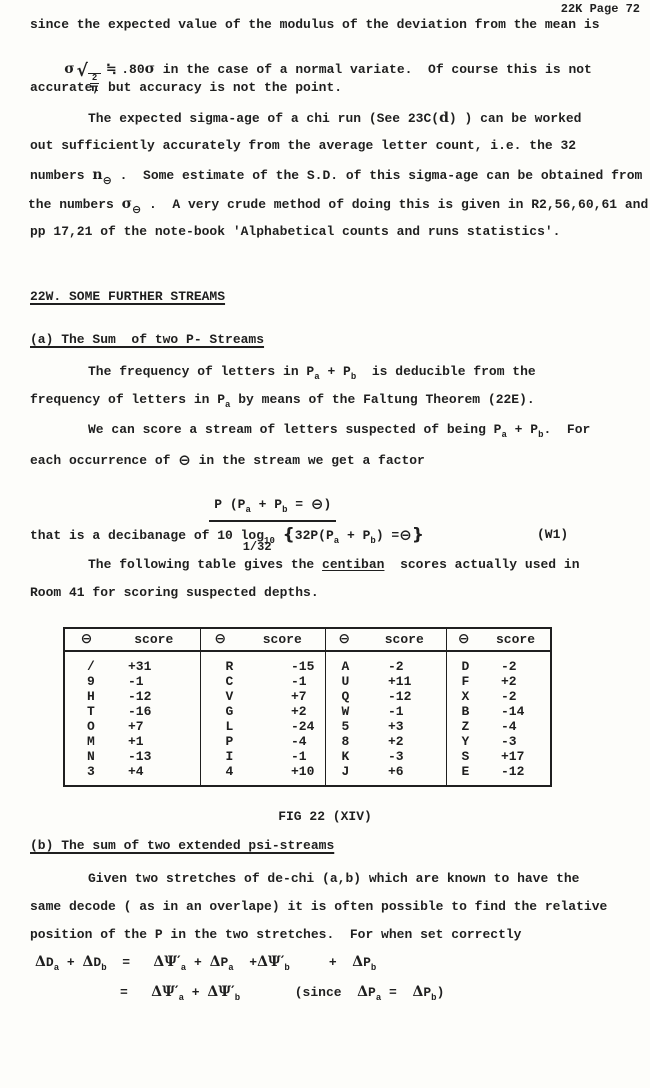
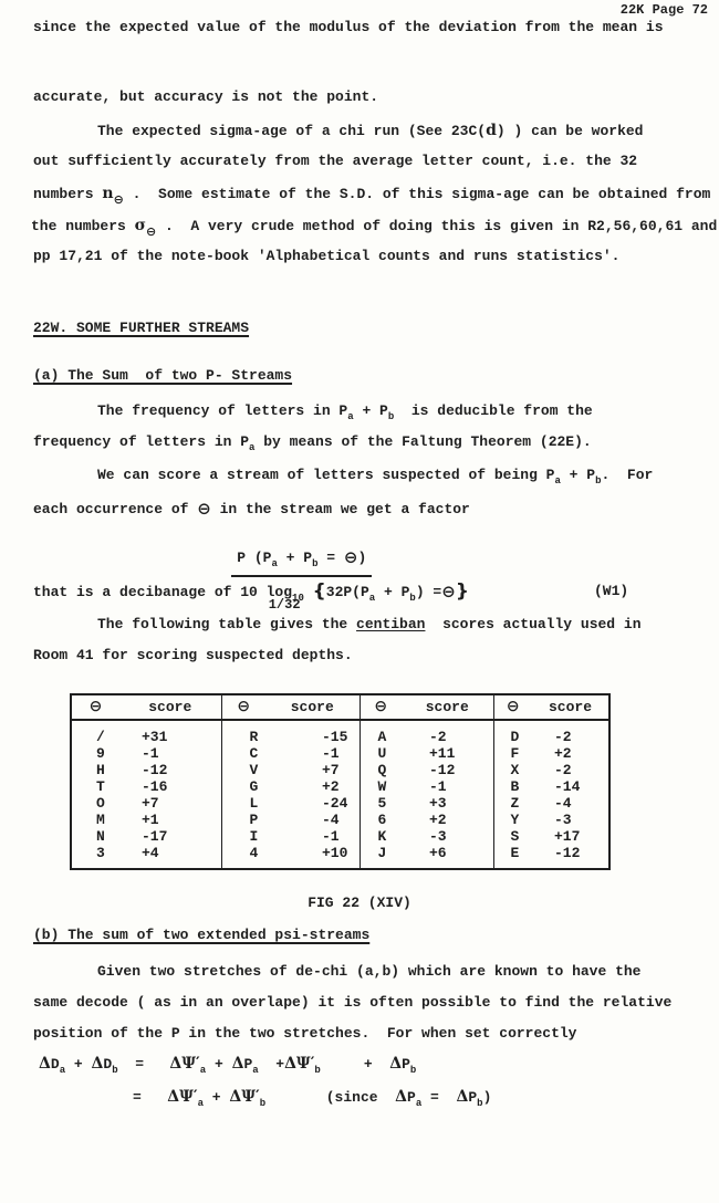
  22K Page 72
  since the expected value of the modulus of the deviation from the mean is
- σ √
- 2
- π
- ≒ .80σ in the case of a normal variate. Of course this is not
  accurate, but accuracy is not the point.
  The expected sigma-age of a chi run (See 23C(d) ) can be worked
  out sufficiently accurately from the average letter count, i.e. the 32
  numbers n⊖ . Some estimate of the S.D. of this sigma-age can be obtained from
  the numbers σ⊖ . A very crude method of doing this is given in R2,56,60,61 and
  pp 17,21 of the note-book 'Alphabetical counts and runs statistics'.
  22W. SOME FURTHER STREAMS
  (a) The Sum of two P- Streams
  The frequency of letters in Pa + Pb is deducible from the
  frequency of letters in Pa by means of the Faltung Theorem (22E).
  We can score a stream of letters suspected of being Pa + Pb. For
  each occurrence of ⊖ in the stream we get a factor
  P (Pa + Pb = ⊖)
  1/32
  that is a decibanage of 10 log10 {32P(Pa + Pb) =⊖}
  (W1)
  The following table gives the centiban scores actually used in
  Room 41 for scoring suspected depths.
  ⊖	score	⊖	score	⊖	score	⊖	score
  /	+31	R	-15	A	-2	D	-2
  9	-1	C	-1	U	+11	F	+2
  H	-12	V	+7	Q	-12	X	-2
  T	-16	G	+2	W	-1	B	-14
  O	+7	L	-24	5	+3	Z	-4
- M	+1	P	-4	8	+2	Y	-3
+ M	+1	P	-4	6	+2	Y	-3
- N	-13	I	-1	K	-3	S	+17
+ N	-17	I	-1	K	-3	S	+17
  3	+4	4	+10	J	+6	E	-12
  FIG 22 (XIV)
  (b) The sum of two extended psi-streams
  Given two stretches of de-chi (a,b) which are known to have the
  same decode ( as in an overlape) it is often possible to find the relative
  position of the P in the two stretches. For when set correctly
  ΔDa + ΔDb = ΔΨ′a + ΔPa +ΔΨ′b + ΔPb
  = ΔΨ′a + ΔΨ′b (since ΔPa = ΔPb)
